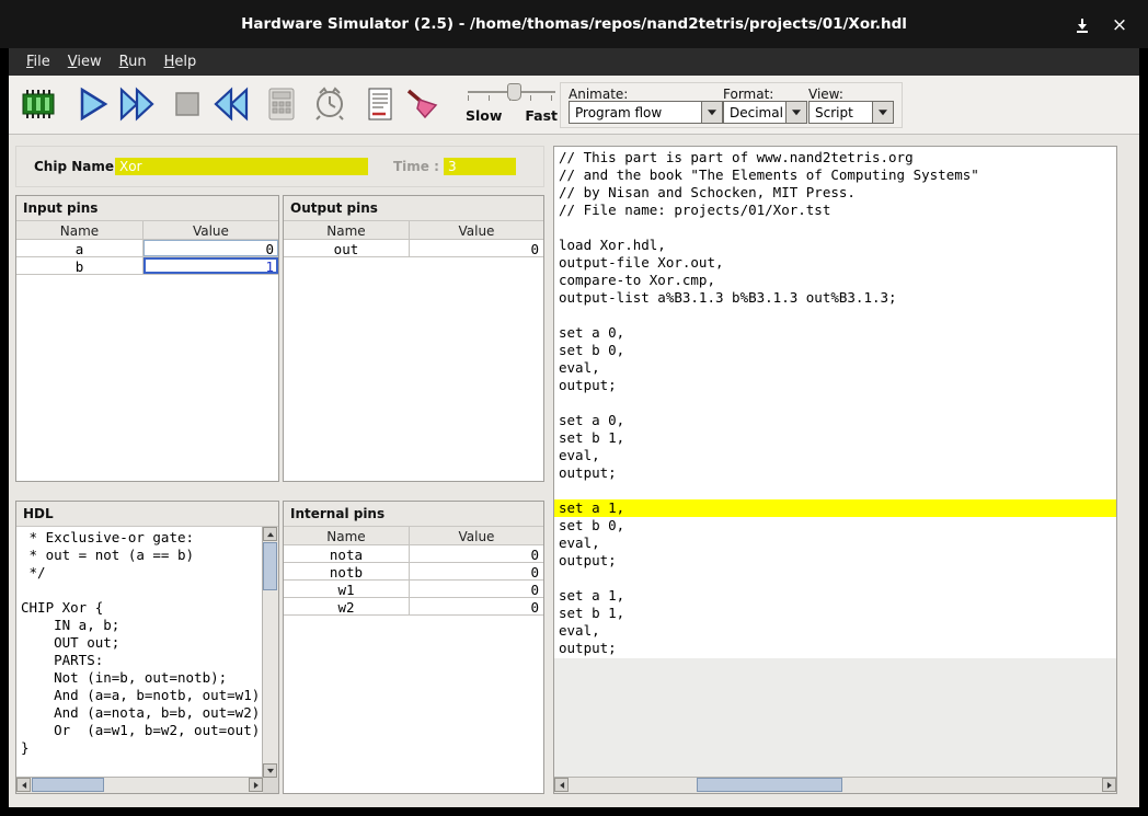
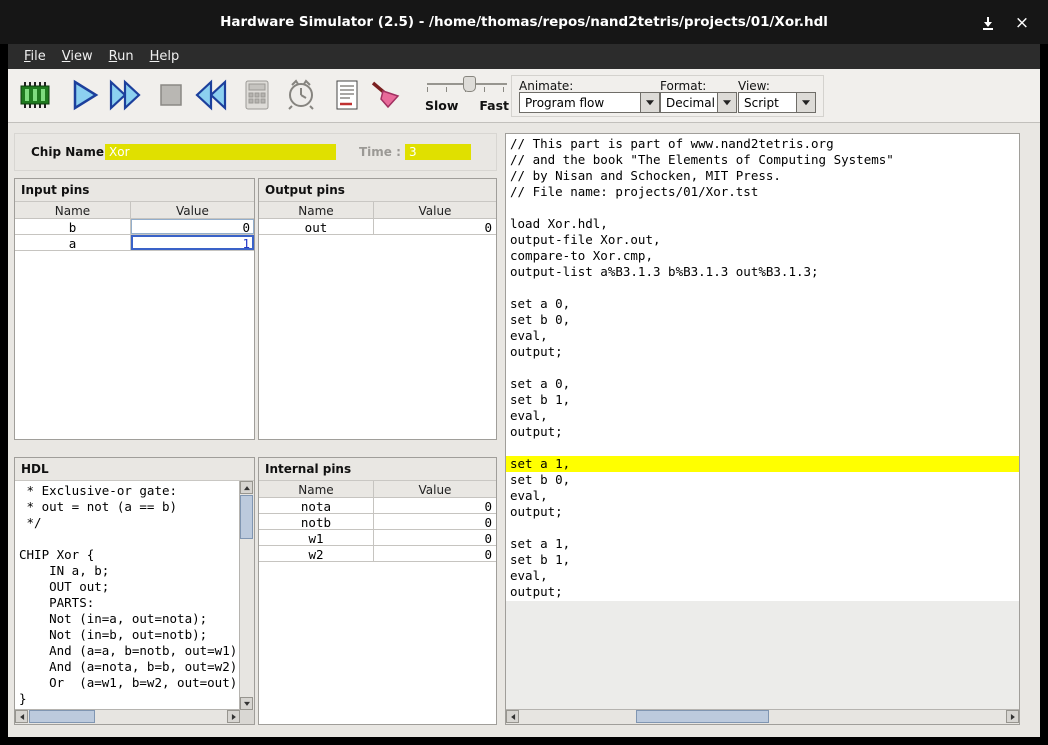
  Hardware Simulator (2.5) - /home/thomas/repos/nand2tetris/projects/01/Xor.hdl
  ×
  File
  View
  Run
  Help
  Slow
  Fast
  Animate:
  Program flow
  Format:
  Decimal
  View:
  Script
  Chip Name
  Xor
  Time :
  3
  Input pins
  Name
  Value
- a
+ b
  0
- b
+ a
  1
  Output pins
  Name
  Value
  out
  0
  HDL
  * Exclusive-or gate:
  * out = not (a == b)
  */
  CHIP Xor {
  IN a, b;
  OUT out;
  PARTS:
+ Not (in=a, out=nota);
  Not (in=b, out=notb);
  And (a=a, b=notb, out=w1)
  And (a=nota, b=b, out=w2)
  Or (a=w1, b=w2, out=out)
  }
  Internal pins
  Name
  Value
  nota
  0
  notb
  0
  w1
  0
  w2
  0
  // This part is part of www.nand2tetris.org
  // and the book "The Elements of Computing Systems"
  // by Nisan and Schocken, MIT Press.
  // File name: projects/01/Xor.tst
  load Xor.hdl,
  output-file Xor.out,
  compare-to Xor.cmp,
  output-list a%B3.1.3 b%B3.1.3 out%B3.1.3;
  set a 0,
  set b 0,
  eval,
  output;
  set a 0,
  set b 1,
  eval,
  output;
  set a 1,
  set b 0,
  eval,
  output;
  set a 1,
  set b 1,
  eval,
  output;
